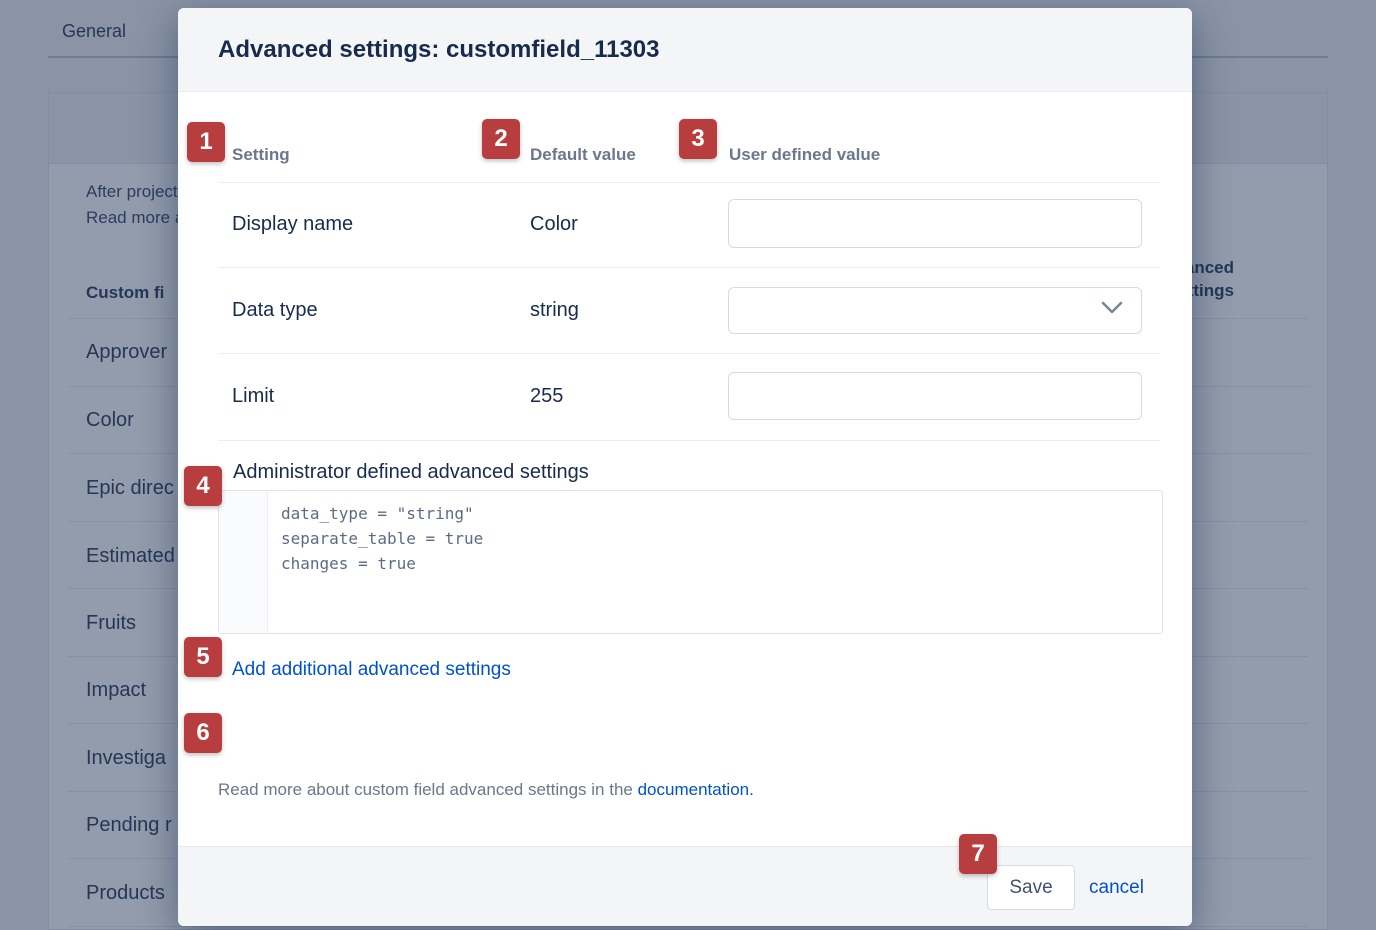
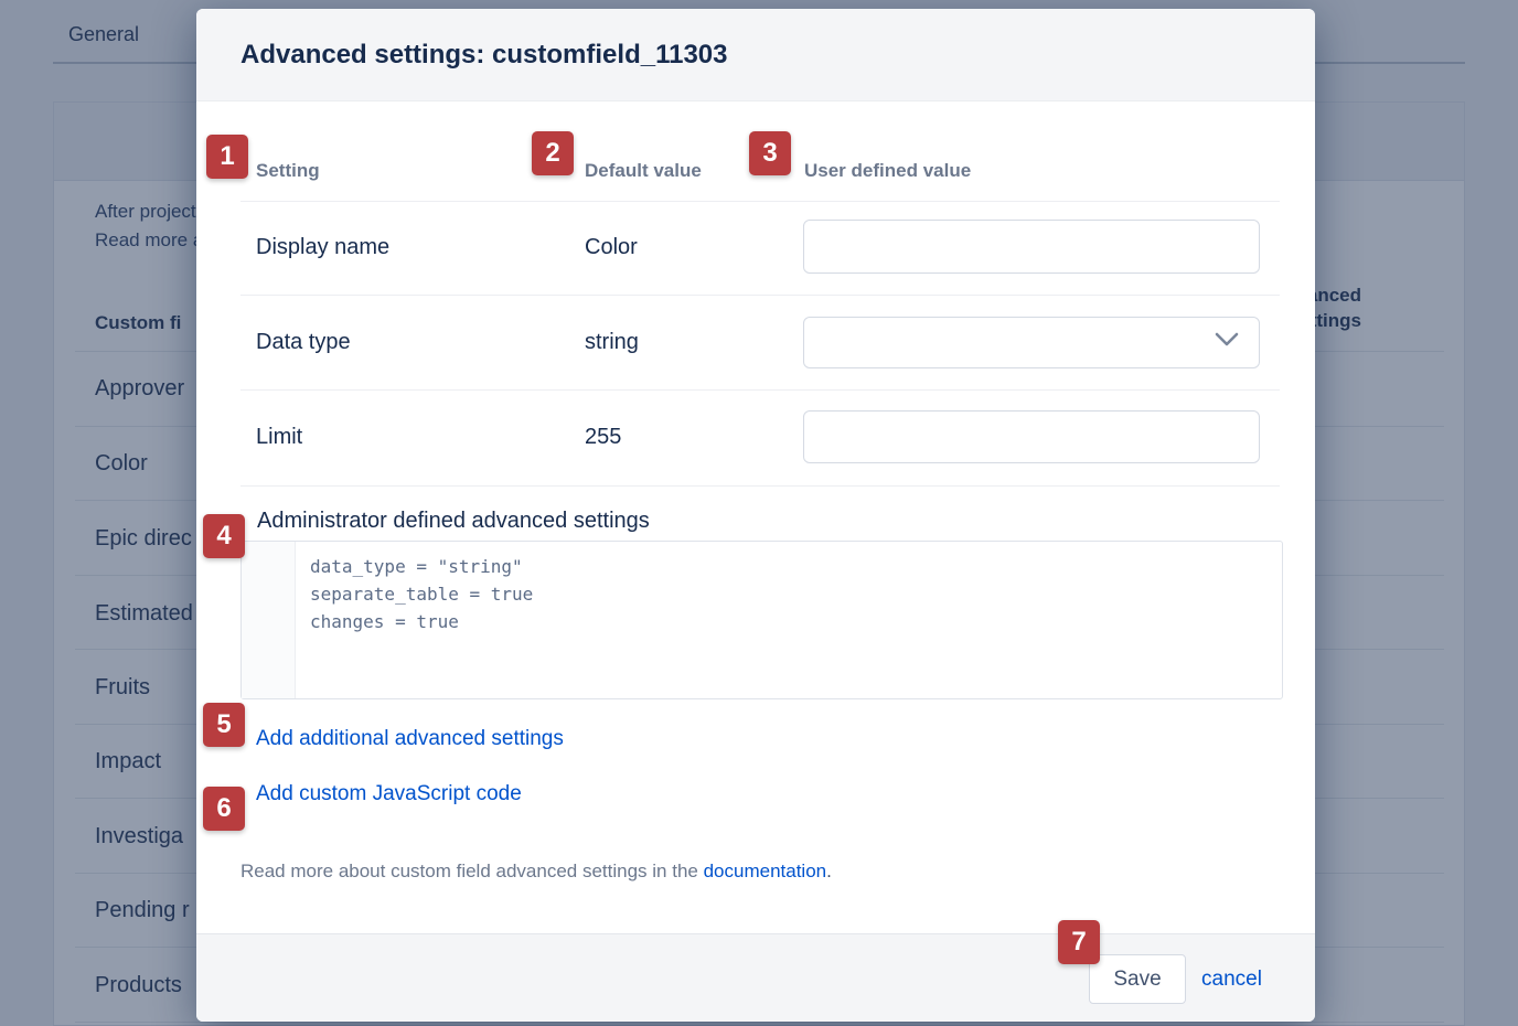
  General
  After project
  Read more
  Custom fi
  Approver
  Color
  Epic direc
  Estimated
  Fruits
  Impact
  Investiga
  Pending r
  Products
  Advanced settings: customfield_11303
  Setting
  Default value
  User defined value
  Display name
  Color
  Data type
  string
  Limit
  255
  Administrator defined advanced settings
  data_type = "string"
  separate_table = true
  changes = true
  Add additional advanced settings
+ Add custom JavaScript code
  Read more about custom field advanced settings in the documentation.
  Save
  cancel
  1
  2
  3
  4
  5
  6
  7
